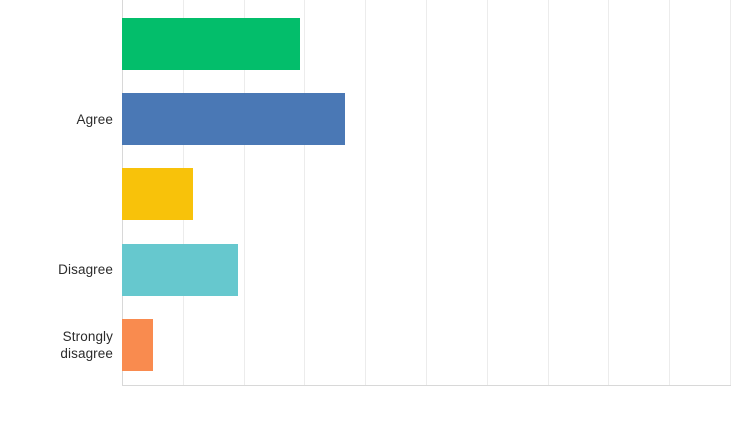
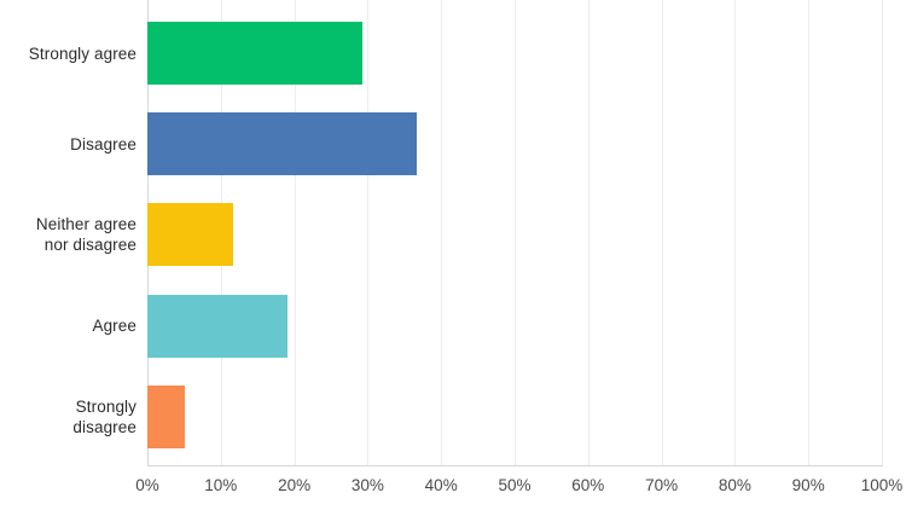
+ Strongly agree
- Agree
+ Disagree
+ Neither agree
+ nor disagree
- Disagree
+ Agree
  Strongly
  disagree
+ 0%
+ 10%
+ 20%
+ 30%
+ 40%
+ 50%
+ 60%
+ 70%
+ 80%
+ 90%
+ 100%
